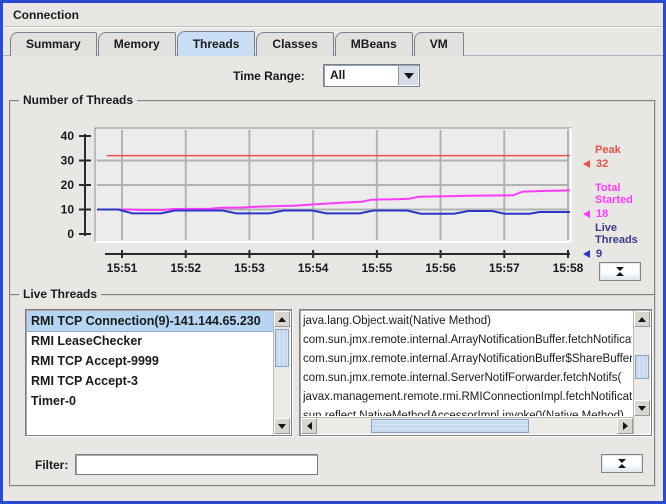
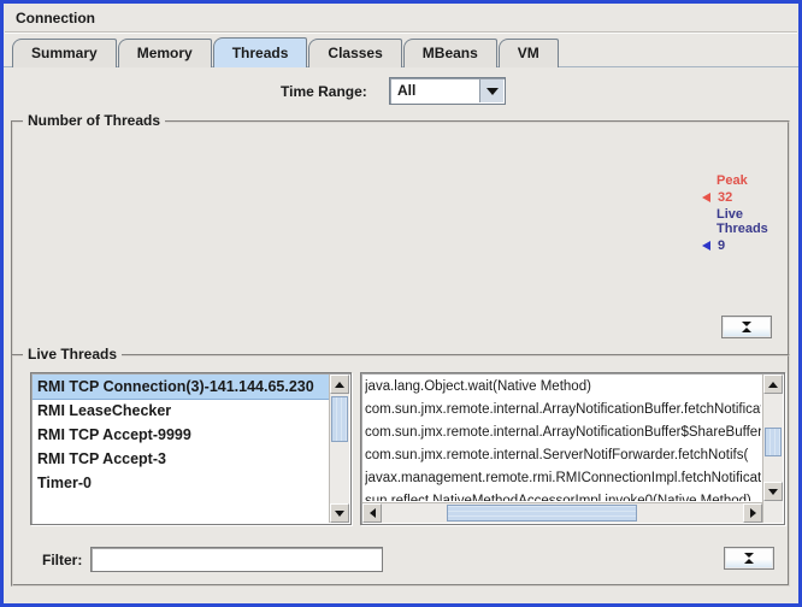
  Connection
  Summary Memory Threads Classes MBeans VM
  Time Range:
  All
  Number of Threads
- 0
- 10
- 20
- 30
- 40
- 15:51
- 15:52
- 15:53
- 15:54
- 15:55
- 15:56
- 15:57
- 15:58
  Peak
  32
- Total Started
- 18
  Live Threads
  9
  Live Threads
- RMI TCP Connection(9)-141.144.65.230
+ RMI TCP Connection(3)-141.144.65.230
  RMI LeaseChecker
  RMI TCP Accept-9999
  RMI TCP Accept-3
  Timer-0
  java.lang.Object.wait(Native Method)
  com.sun.jmx.remote.internal.ArrayNotificationBuffer.fetchNotifica
  com.sun.jmx.remote.internal.ArrayNotificationBuffer$ShareBuffer
  com.sun.jmx.remote.internal.ServerNotifForwarder.fetchNotifs(
  javax.management.remote.rmi.RMIConnectionImpl.fetchNotificat
  Filter:
